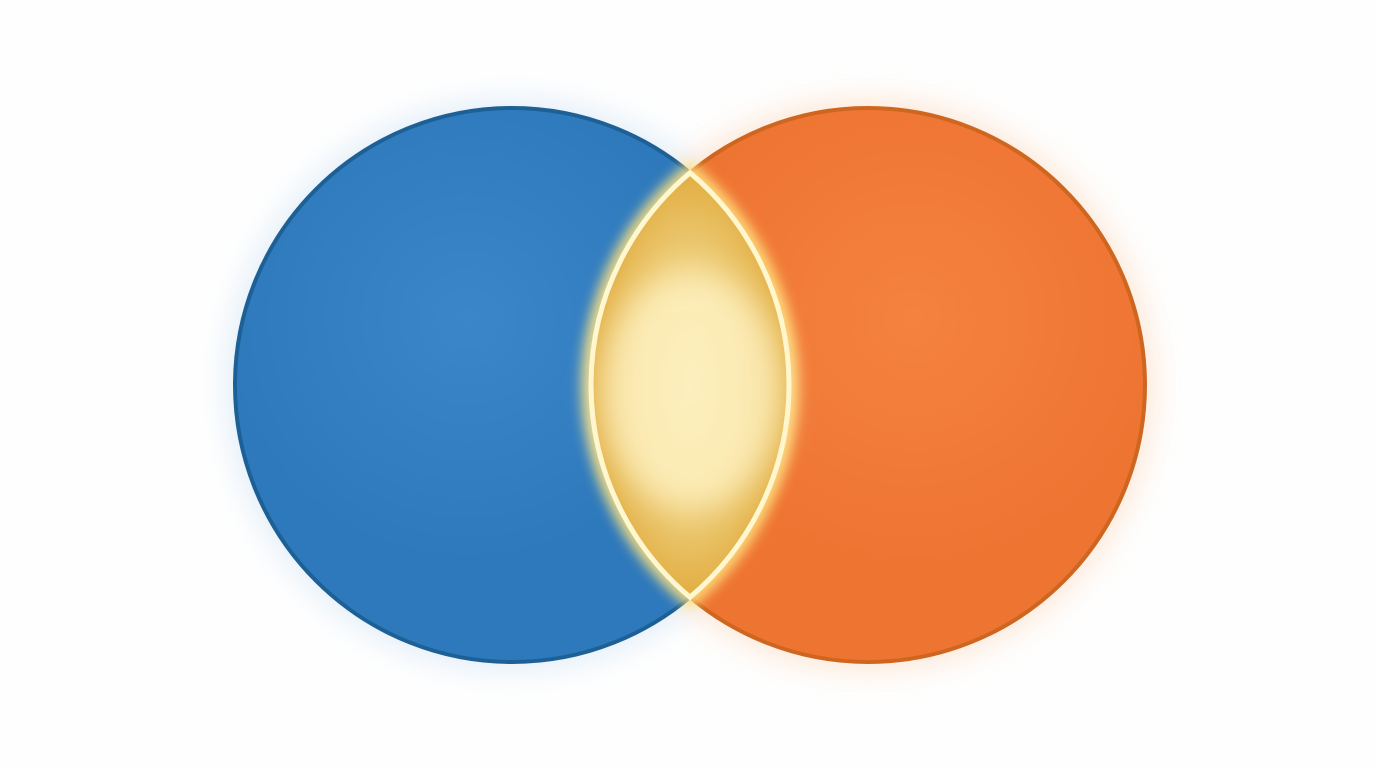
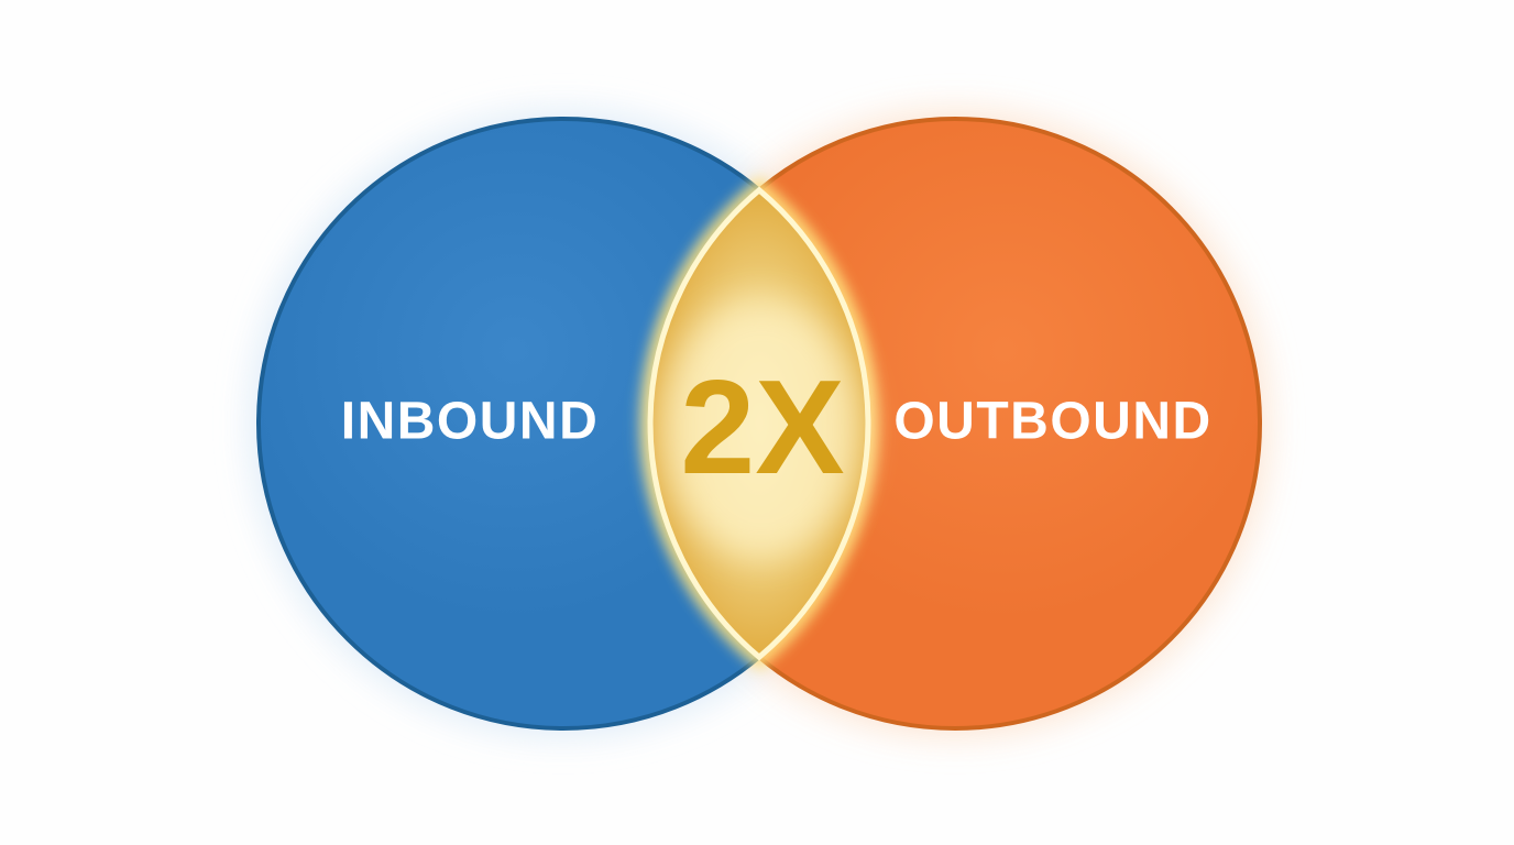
+ INBOUND
+ OUTBOUND
+ 2X
